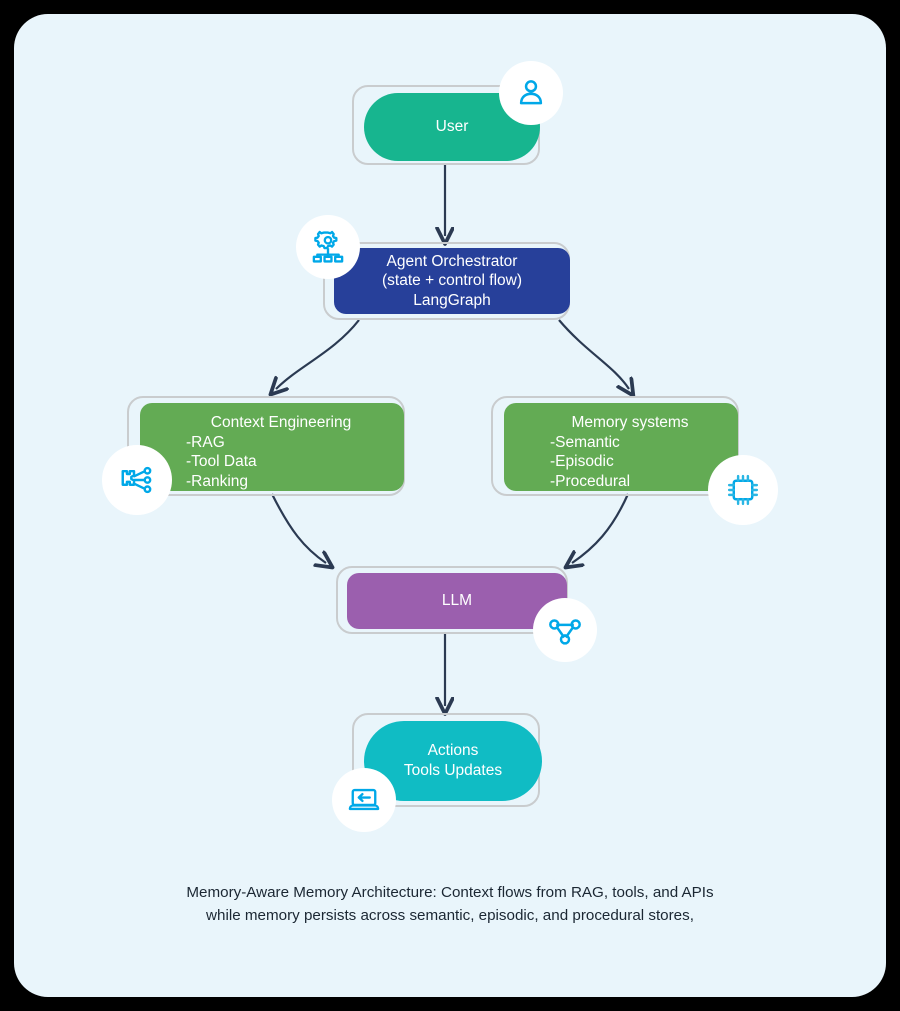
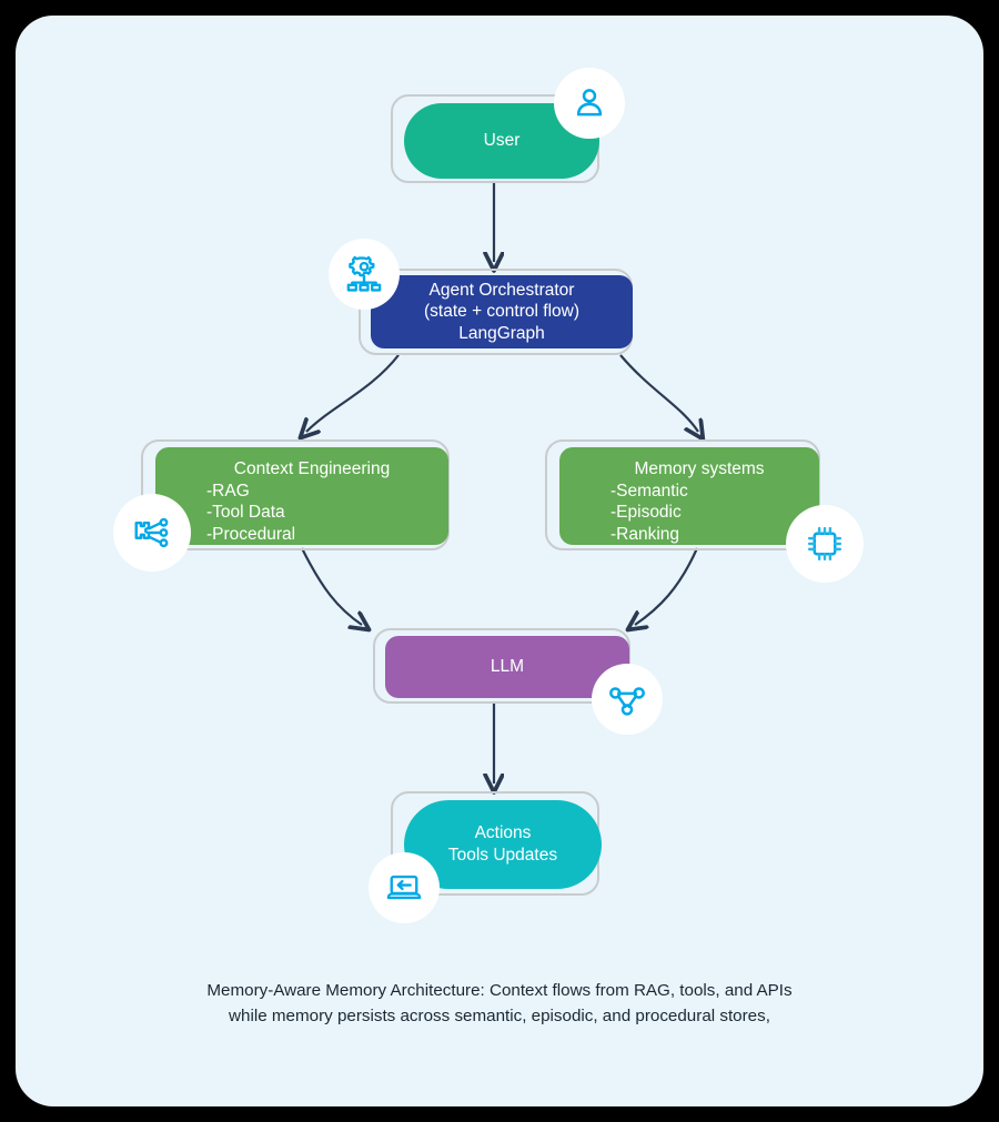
  User
  Agent Orchestrator
  (state + control flow)
  LangGraph
  Context Engineering
  -RAG
  -Tool Data
- -Ranking
+ -Procedural
  Memory systems
  -Semantic
  -Episodic
- -Procedural
+ -Ranking
  LLM
  Actions
  Tools Updates
  Memory-Aware Memory Architecture: Context flows from RAG, tools, and APIs
  while memory persists across semantic, episodic, and procedural stores,
